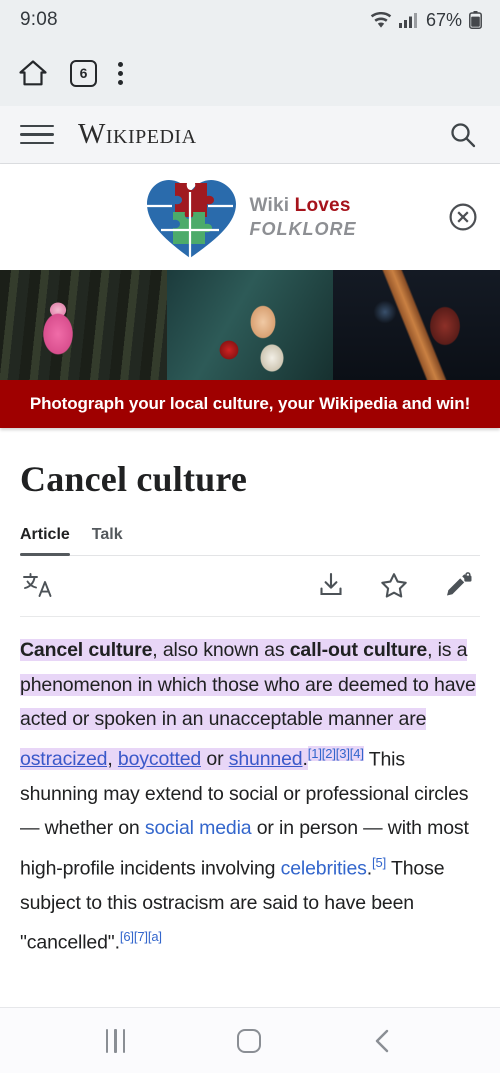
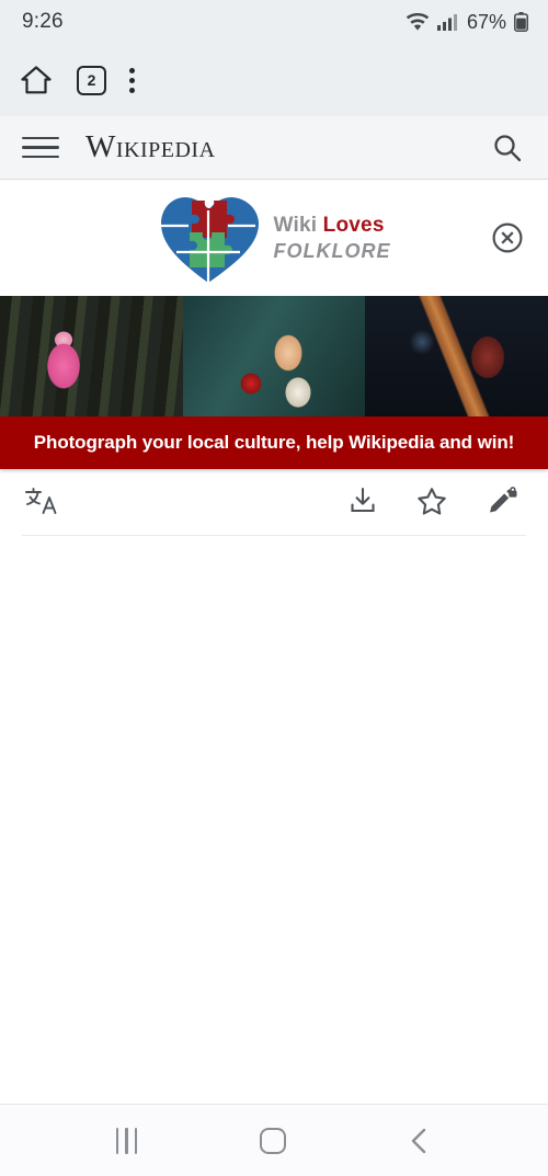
- 9:08
+ 9:26
  67%
- 6
+ 2
  Wikipedia
  Wiki Loves
  FOLKLORE
- Photograph your local culture, your Wikipedia and win!
+ Photograph your local culture, help Wikipedia and win!
- Cancel culture
- Article
- Talk
- Cancel culture, also known as call-out culture, is a phenomenon in which those who are deemed to have acted or spoken in an unacceptable manner are ostracized, boycotted or shunned.[1][2][3][4] This shunning may extend to social or professional circles — whether on social media or in person — with most high-profile incidents involving celebrities.[5] Those subject to this ostracism are said to have been "cancelled".[6][7][a]
